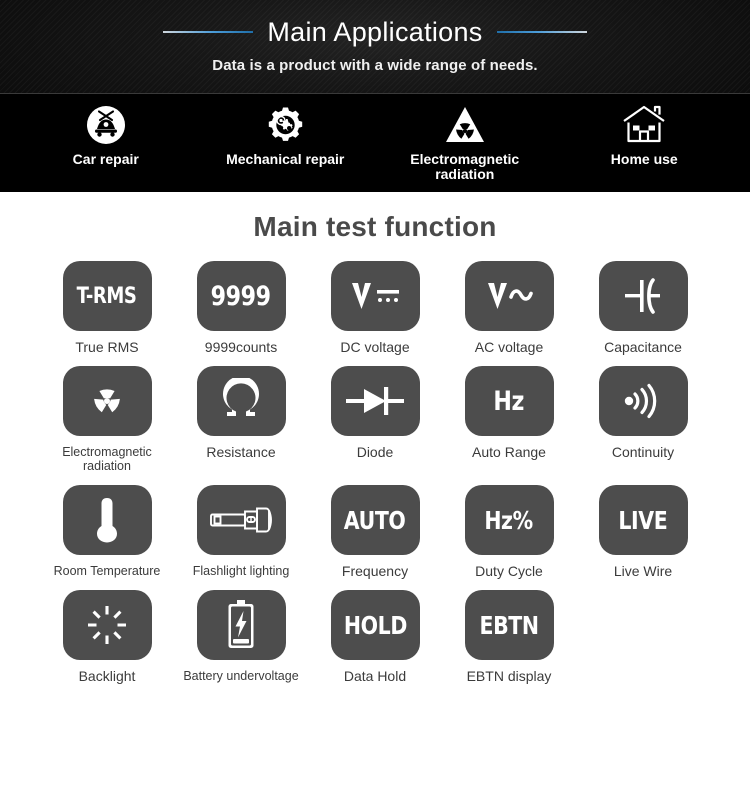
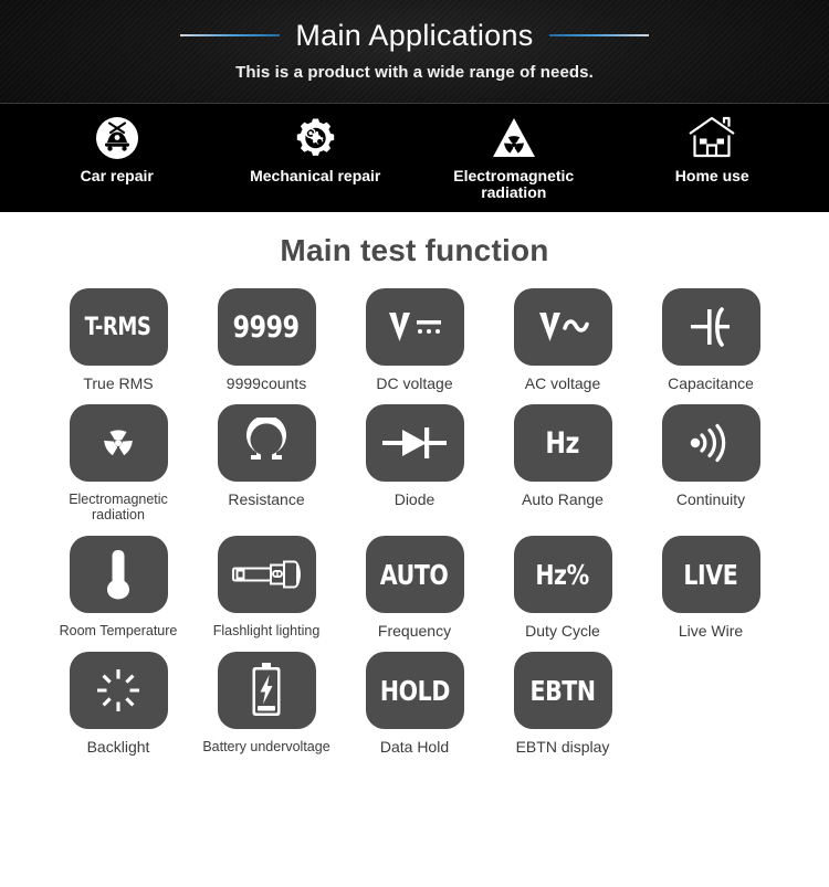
  Main Applications
- Data is a product with a wide range of needs.
+ This is a product with a wide range of needs.
  Car repair
  Mechanical repair
  Electromagnetic
  radiation
  Home use
  Main test function
  T-RMS
  True RMS
  9999
  9999counts
  DC voltage
  AC voltage
  Capacitance
  Electromagnetic
  radiation
  Resistance
  Diode
  Hz
  Auto Range
  Continuity
  Room Temperature
  Flashlight lighting
  AUTO
  Frequency
  Hz%
  Duty Cycle
  LIVE
  Live Wire
  Backlight
  Battery undervoltage
  HOLD
  Data Hold
  EBTN
  EBTN display
